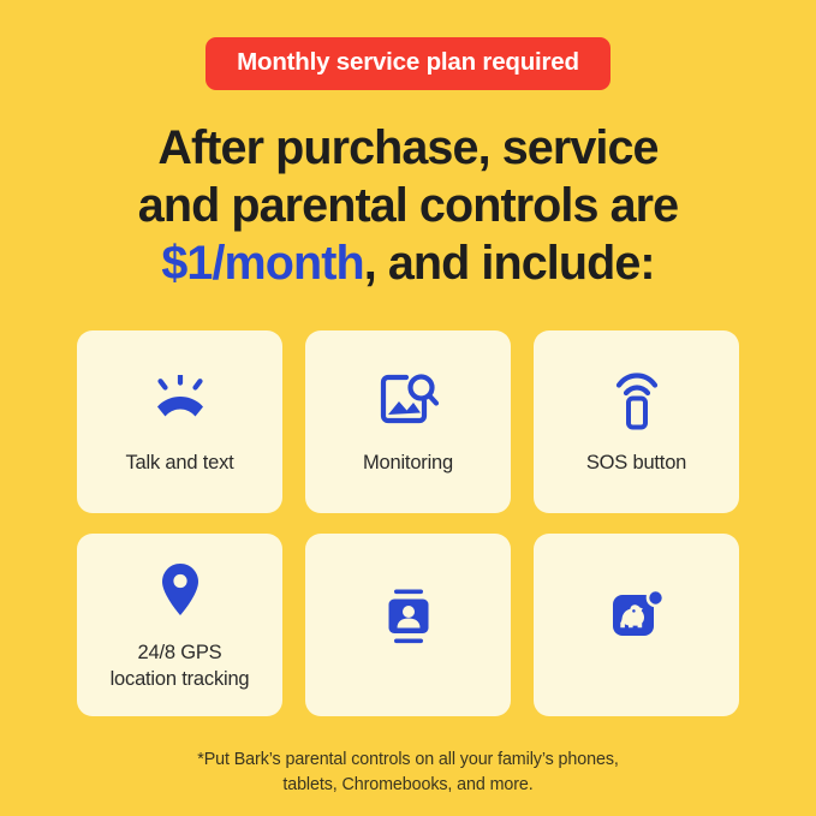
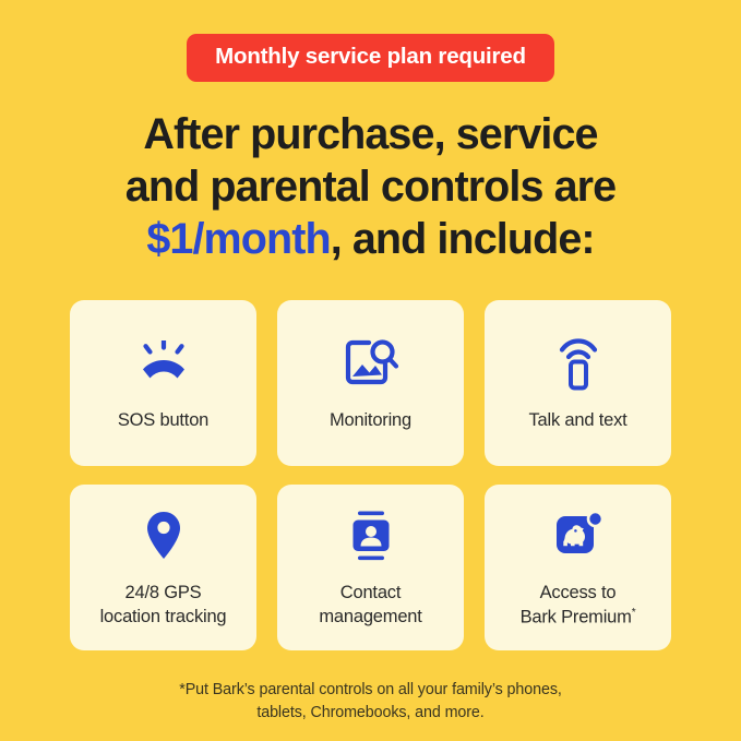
  Monthly service plan required
  After purchase, service
  and parental controls are
  $1/month, and include:
- Talk and text
+ SOS button
  Monitoring
- SOS button
+ Talk and text
  24/8 GPS
  location tracking
+ Contact
+ management
+ Access to
+ Bark Premium*
  *Put Bark’s parental controls on all your family’s phones,
  tablets, Chromebooks, and more.
